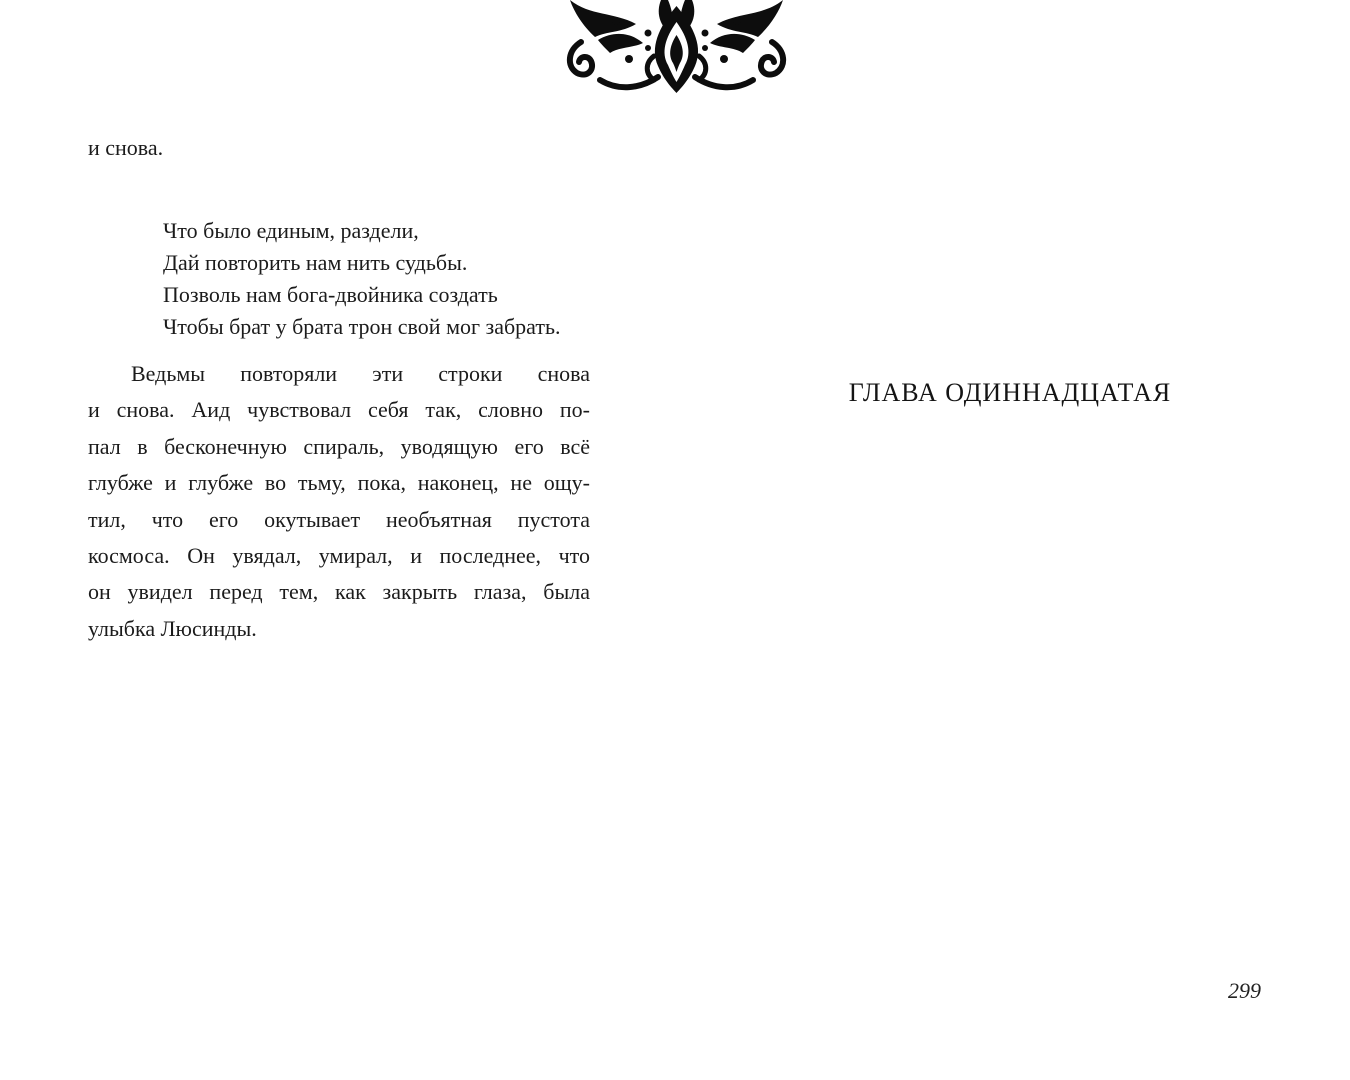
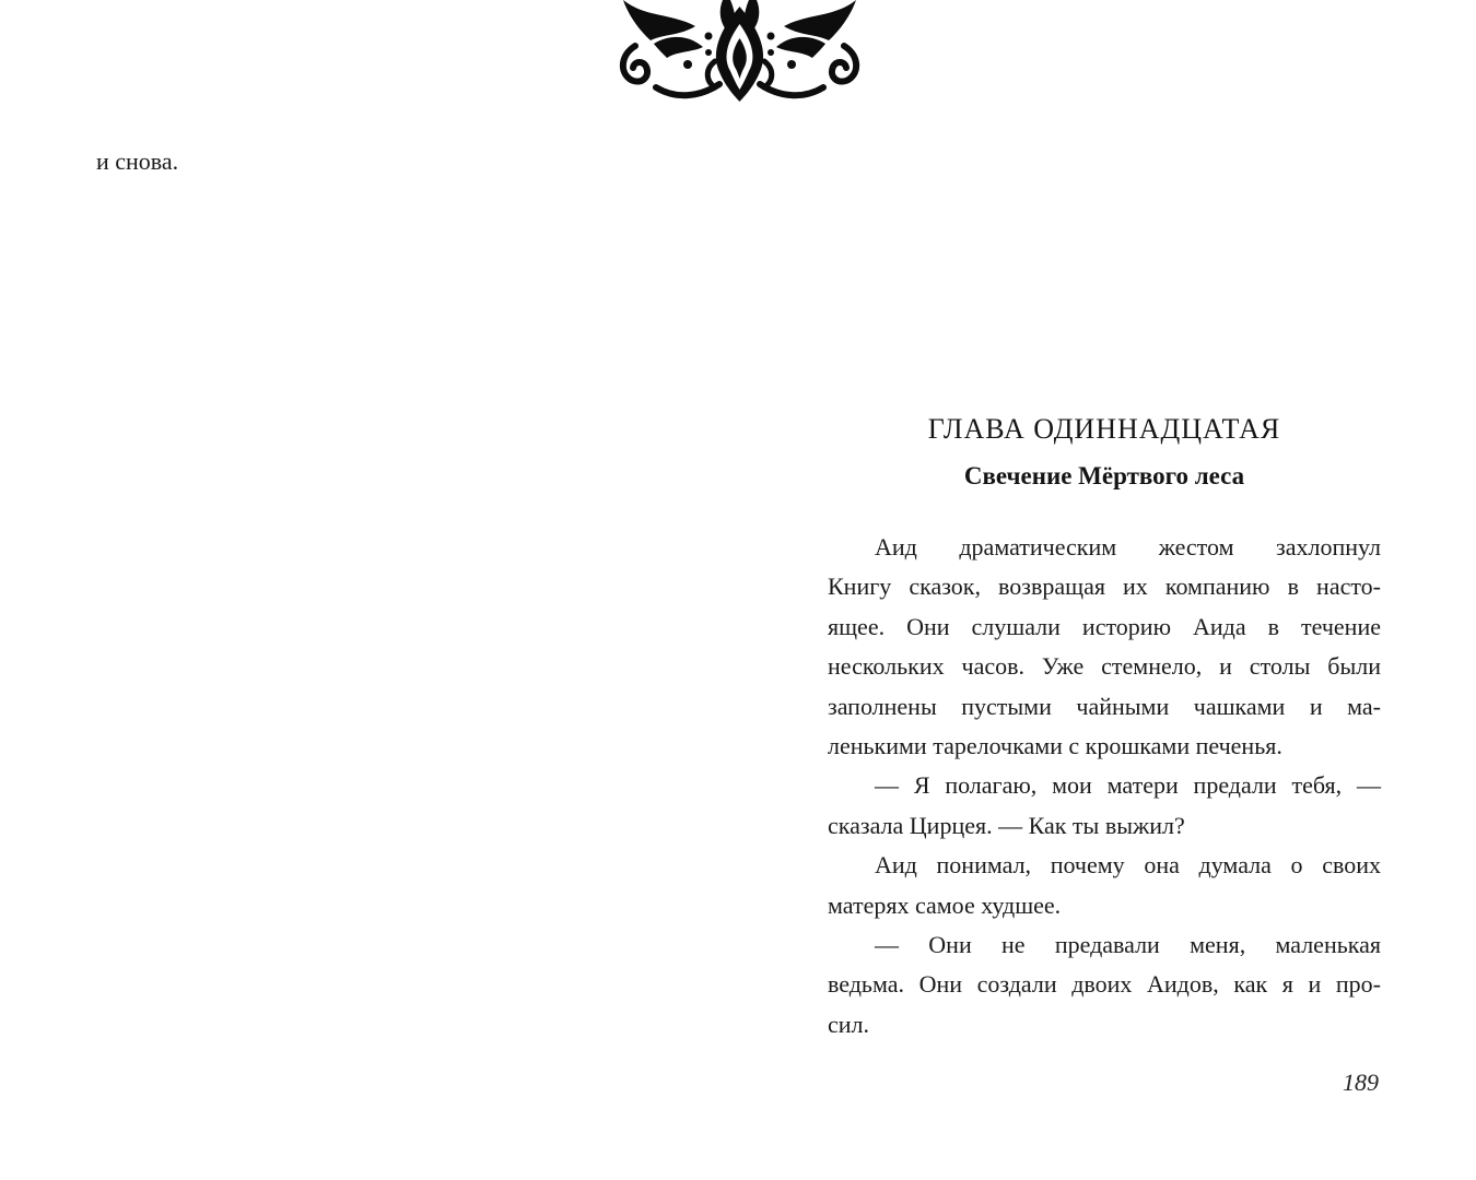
  и снова.
- Что было единым, раздели,
- Дай повторить нам нить судьбы.
- Позволь нам бога-двойника создать
- Чтобы брат у брата трон свой мог забрать.
- Ведьмы повторяли эти строки снова
- и снова. Аид чувствовал себя так, словно по-
- пал в бесконечную спираль, уводящую его всё
- глубже и глубже во тьму, пока, наконец, не ощу-
- тил, что его окутывает необъятная пустота
- космоса. Он увядал, умирал, и последнее, что
- он увидел перед тем, как закрыть глаза, была
- улыбка Люсинды.
  ГЛАВА ОДИННАДЦАТАЯ
+ Свечение Мёртвого леса
+ Аид драматическим жестом захлопнул
+ Книгу сказок, возвращая их компанию в насто-
+ ящее. Они слушали историю Аида в течение
+ нескольких часов. Уже стемнело, и столы были
+ заполнены пустыми чайными чашками и ма-
+ ленькими тарелочками с крошками печенья.
+ — Я полагаю, мои матери предали тебя, —
+ сказала Цирцея. — Как ты выжил?
+ Аид понимал, почему она думала о своих
+ матерях самое худшее.
+ — Они не предавали меня, маленькая
+ ведьма. Они создали двоих Аидов, как я и про-
+ сил.
- 299
+ 189
